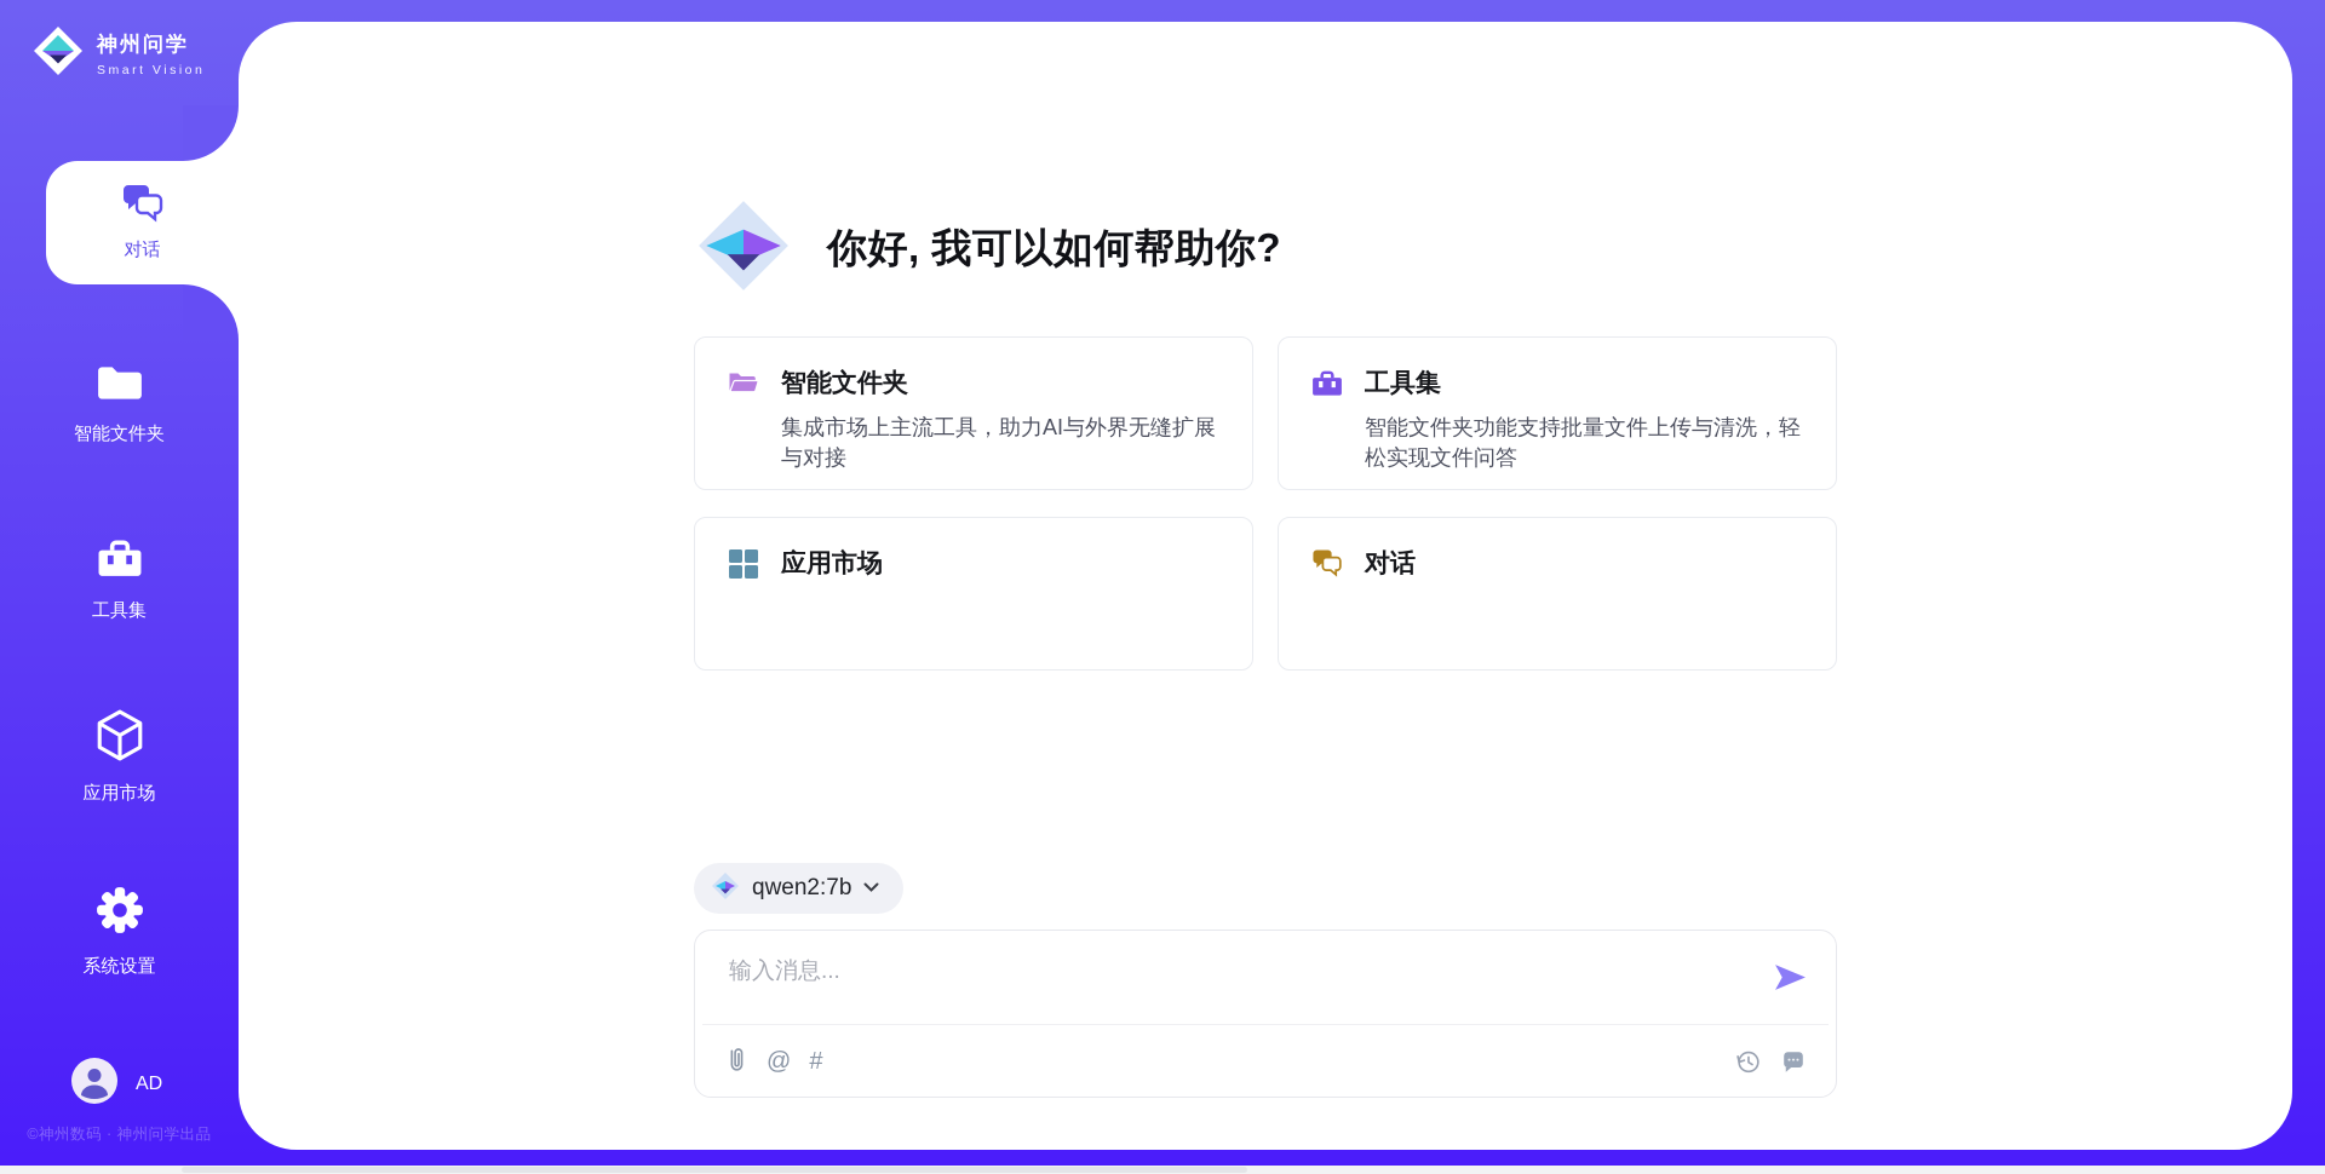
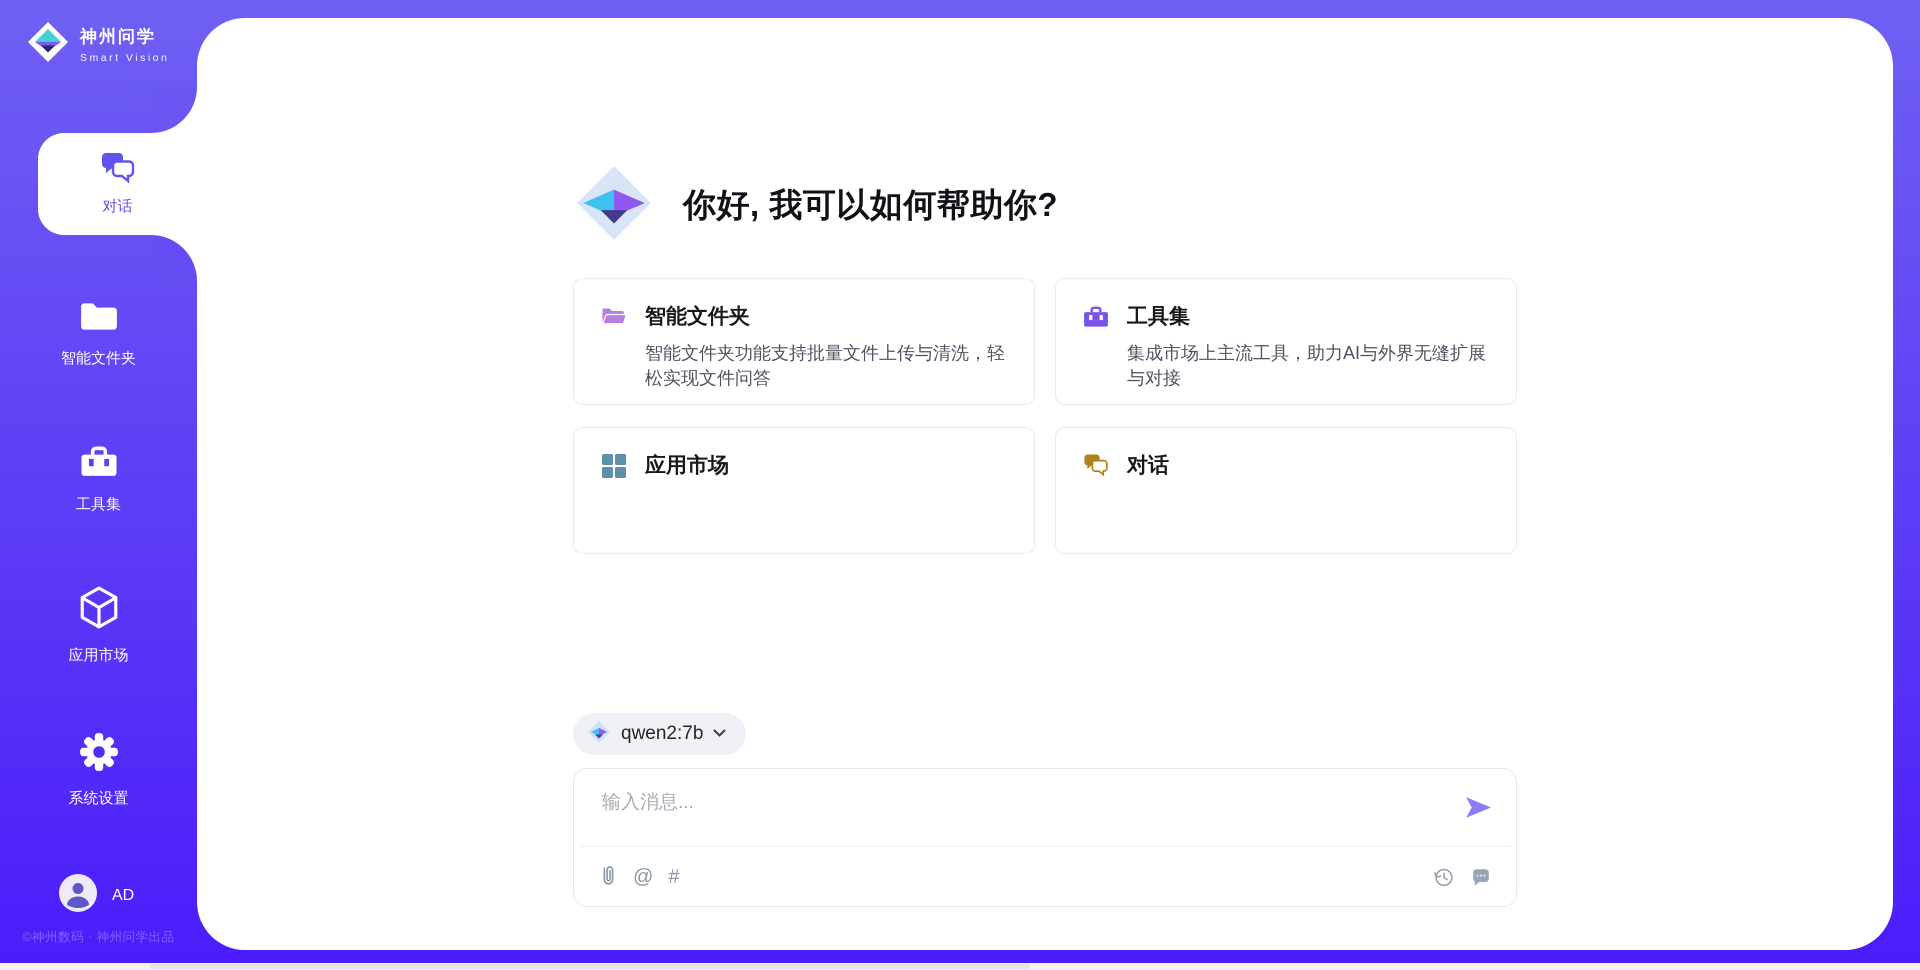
  神州问学
  Smart Vision
  对话
  智能文件夹
  工具集
  应用市场
  系统设置
  AD
  ©神州数码 · 神州问学出品
  你好, 我可以如何帮助你?
  智能文件夹
- 集成市场上主流工具，助力AI与外界无缝扩展与对接
+ 智能文件夹功能支持批量文件上传与清洗，轻松实现文件问答
  工具集
- 智能文件夹功能支持批量文件上传与清洗，轻松实现文件问答
+ 集成市场上主流工具，助力AI与外界无缝扩展与对接
  应用市场
  对话
  qwen2:7b
  输入消息...
  @
  #
